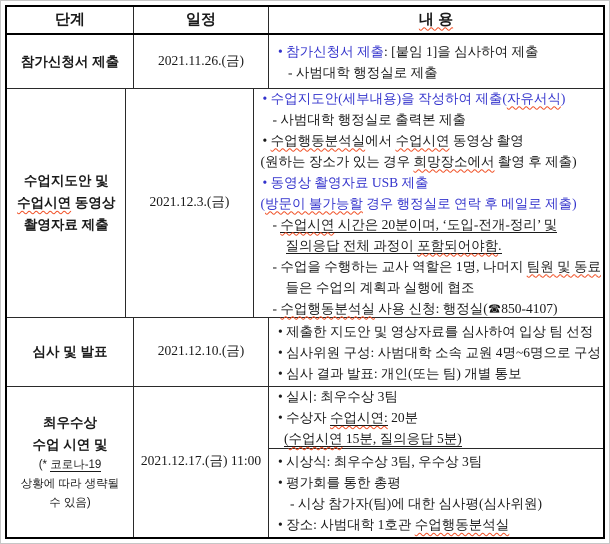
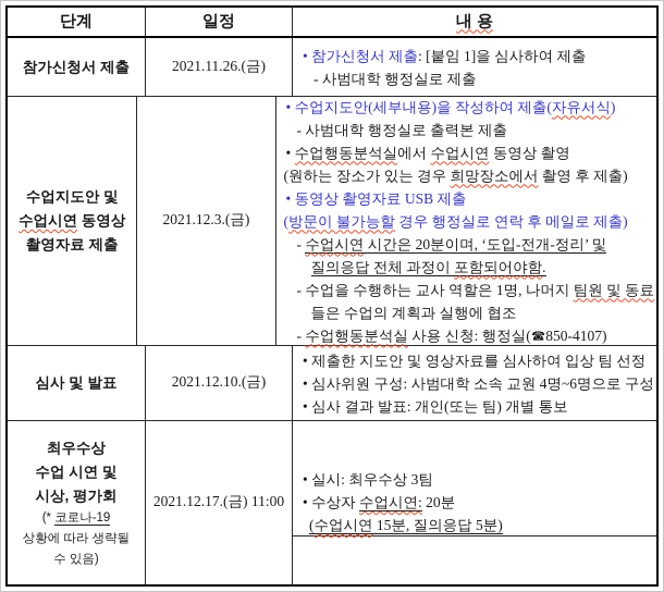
  단계
  일정
  내 용
  참가신청서 제출
  2021.11.26.(금)
  • 참가신청서 제출: [붙임 1]을 심사하여 제출
  - 사범대학 행정실로 제출
  수업지도안 및
  수업시연 동영상
  촬영자료 제출
  2021.12.3.(금)
  • 수업지도안(세부내용)을 작성하여 제출(자유서식)
  - 사범대학 행정실로 출력본 제출
  • 수업행동분석실에서 수업시연 동영상 촬영
  (원하는 장소가 있는 경우 희망장소에서 촬영 후 제출)
  • 동영상 촬영자료 USB 제출
  (방문이 불가능할 경우 행정실로 연락 후 메일로 제출)
  - 수업시연 시간은 20분이며, ‘도입-전개-정리’ 및
  질의응답 전체 과정이 포함되어야함.
  - 수업을 수행하는 교사 역할은 1명, 나머지 팀원 및 동료
  들은 수업의 계획과 실행에 협조
  - 수업행동분석실 사용 신청: 행정실(☎850-4107)
  심사 및 발표
  2021.12.10.(금)
  • 제출한 지도안 및 영상자료를 심사하여 입상 팀 선정
  • 심사위원 구성: 사범대학 소속 교원 4명~6명으로 구성
  • 심사 결과 발표: 개인(또는 팀) 개별 통보
  최우수상
  수업 시연 및
+ 시상, 평가회
  (* 코로나-19
  상황에 따라 생략될
  수 있음)
  2021.12.17.(금) 11:00
  • 실시: 최우수상 3팀
  • 수상자 수업시연: 20분
  (수업시연 15분, 질의응답 5분)
- • 시상식: 최우수상 3팀, 우수상 3팀
- • 평가회를 통한 총평
- - 시상 참가자(팀)에 대한 심사평(심사위원)
- • 장소: 사범대학 1호관 수업행동분석실
